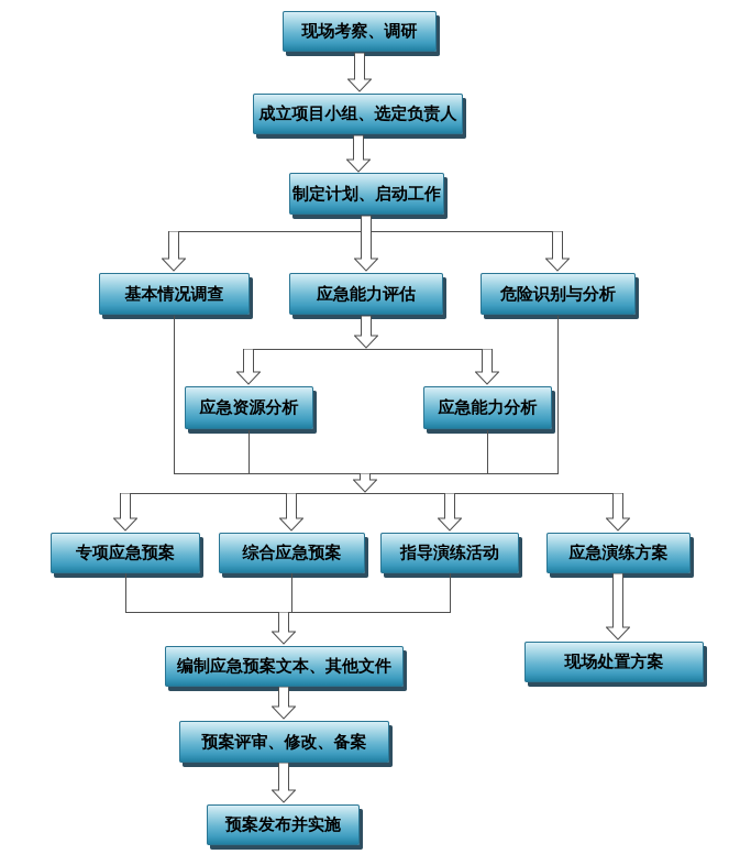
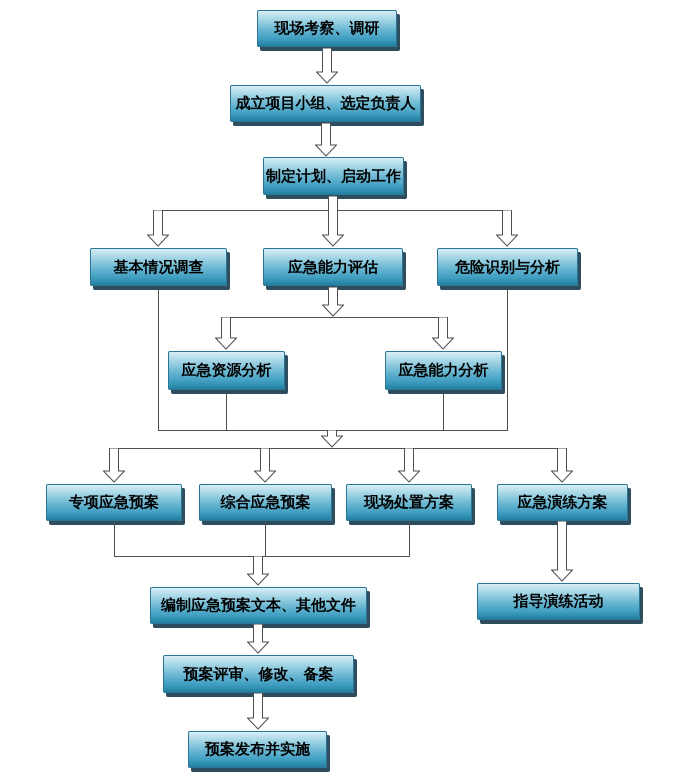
  现场考察、调研
  成立项目小组、选定负责人
  制定计划、启动工作
  基本情况调查
  应急能力评估
  危险识别与分析
  应急资源分析
  应急能力分析
  专项应急预案
  综合应急预案
- 指导演练活动
+ 现场处置方案
  应急演练方案
  编制应急预案文本、其他文件
- 现场处置方案
+ 指导演练活动
  预案评审、修改、备案
  预案发布并实施
